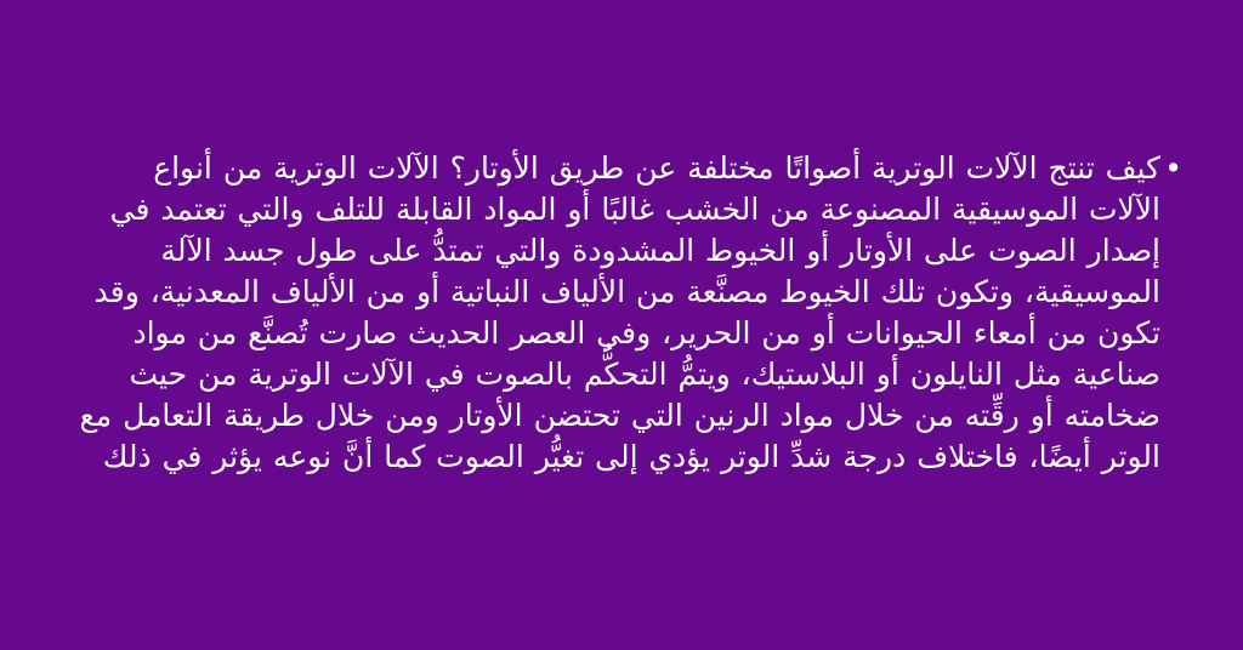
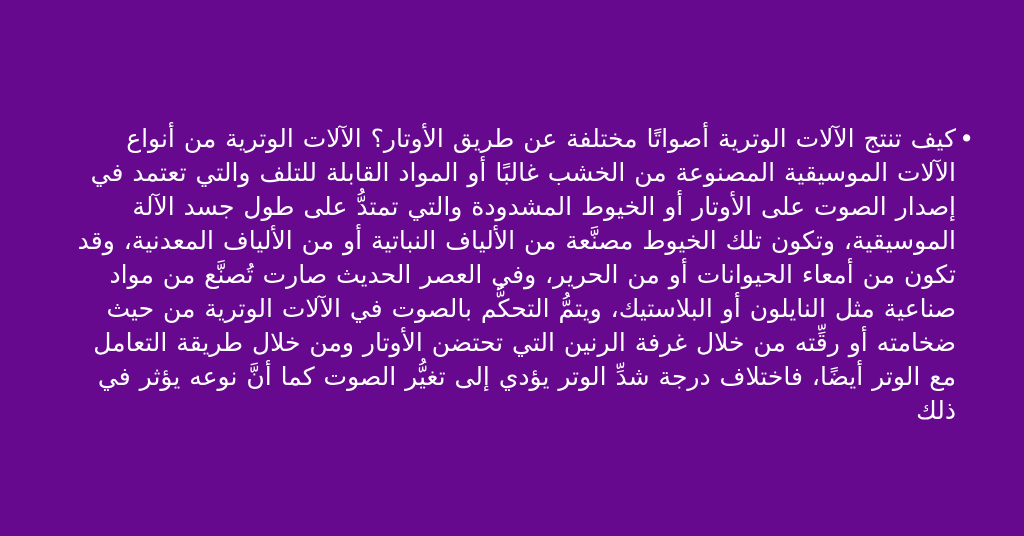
  •
- كيف تنتج الآلات الوترية أصواتًا مختلفة عن طريق الأوتار؟ الآلات الوترية من أنواع الآلات الموسيقية المصنوعة من الخشب غالبًا أو المواد القابلة للتلف والتي تعتمد في إصدار الصوت على الأوتار أو الخيوط المشدودة والتي تمتدُّ على طول جسد الآلة الموسيقية، وتكون تلك الخيوط مصنَّعة من الألياف النباتية أو من الألياف المعدنية، وقد تكون من أمعاء الحيوانات أو من الحرير، وفي العصر الحديث صارت تُصنَّع من مواد صناعية مثل النايلون أو البلاستيك، ويتمُّ التحكُّم بالصوت في الآلات الوترية من حيث ضخامته أو رقِّته من خلال مواد الرنين التي تحتضن الأوتار ومن خلال طريقة التعامل مع الوتر أيضًا، فاختلاف درجة شدِّ الوتر يؤدي إلى تغيُّر الصوت كما أنَّ نوعه يؤثر في ذلك
+ كيف تنتج الآلات الوترية أصواتًا مختلفة عن طريق الأوتار؟ الآلات الوترية من أنواع الآلات الموسيقية المصنوعة من الخشب غالبًا أو المواد القابلة للتلف والتي تعتمد في إصدار الصوت على الأوتار أو الخيوط المشدودة والتي تمتدُّ على طول جسد الآلة الموسيقية، وتكون تلك الخيوط مصنَّعة من الألياف النباتية أو من الألياف المعدنية، وقد تكون من أمعاء الحيوانات أو من الحرير، وفي العصر الحديث صارت تُصنَّع من مواد صناعية مثل النايلون أو البلاستيك، ويتمُّ التحكُّم بالصوت في الآلات الوترية من حيث ضخامته أو رقِّته من خلال غرفة الرنين التي تحتضن الأوتار ومن خلال طريقة التعامل مع الوتر أيضًا، فاختلاف درجة شدِّ الوتر يؤدي إلى تغيُّر الصوت كما أنَّ نوعه يؤثر في ذلك
